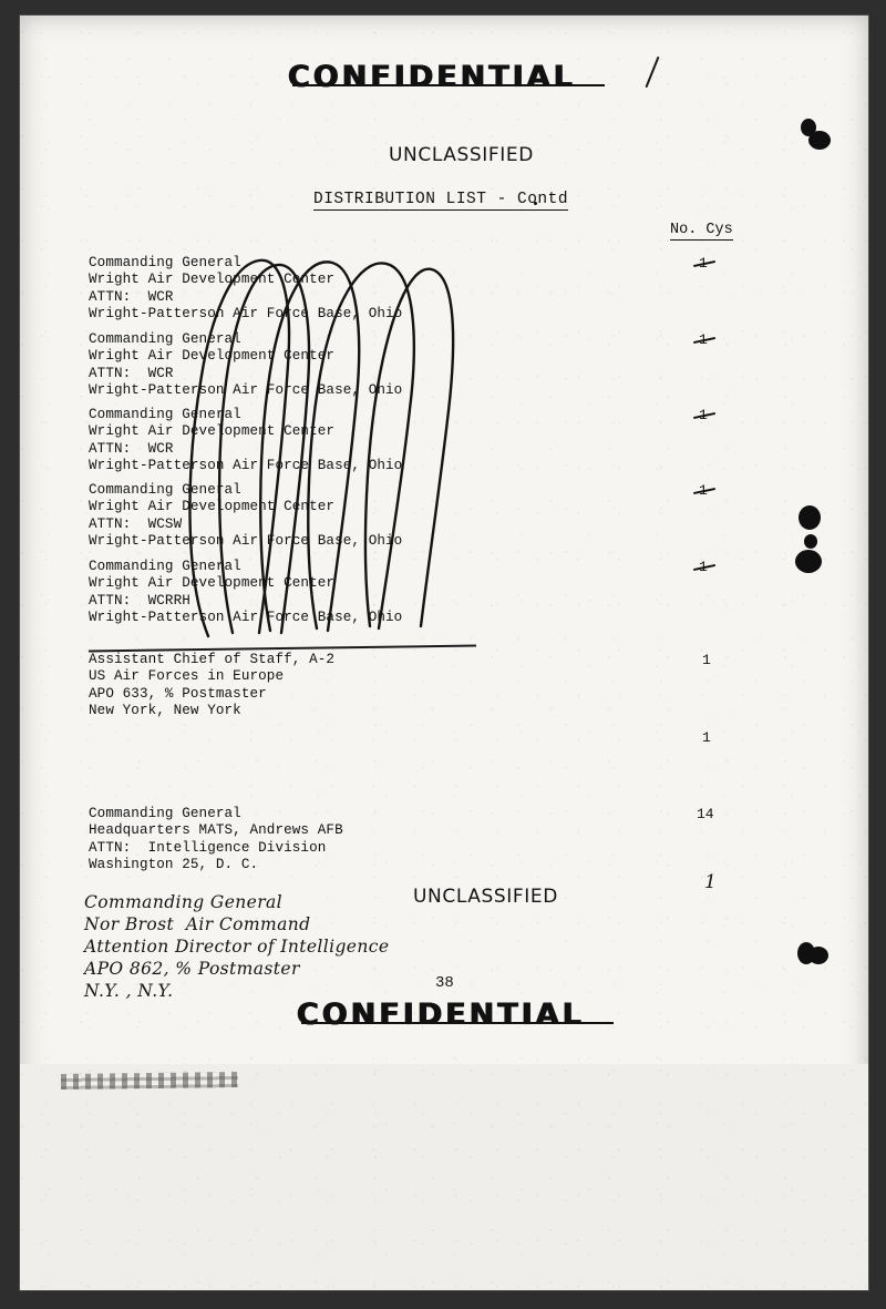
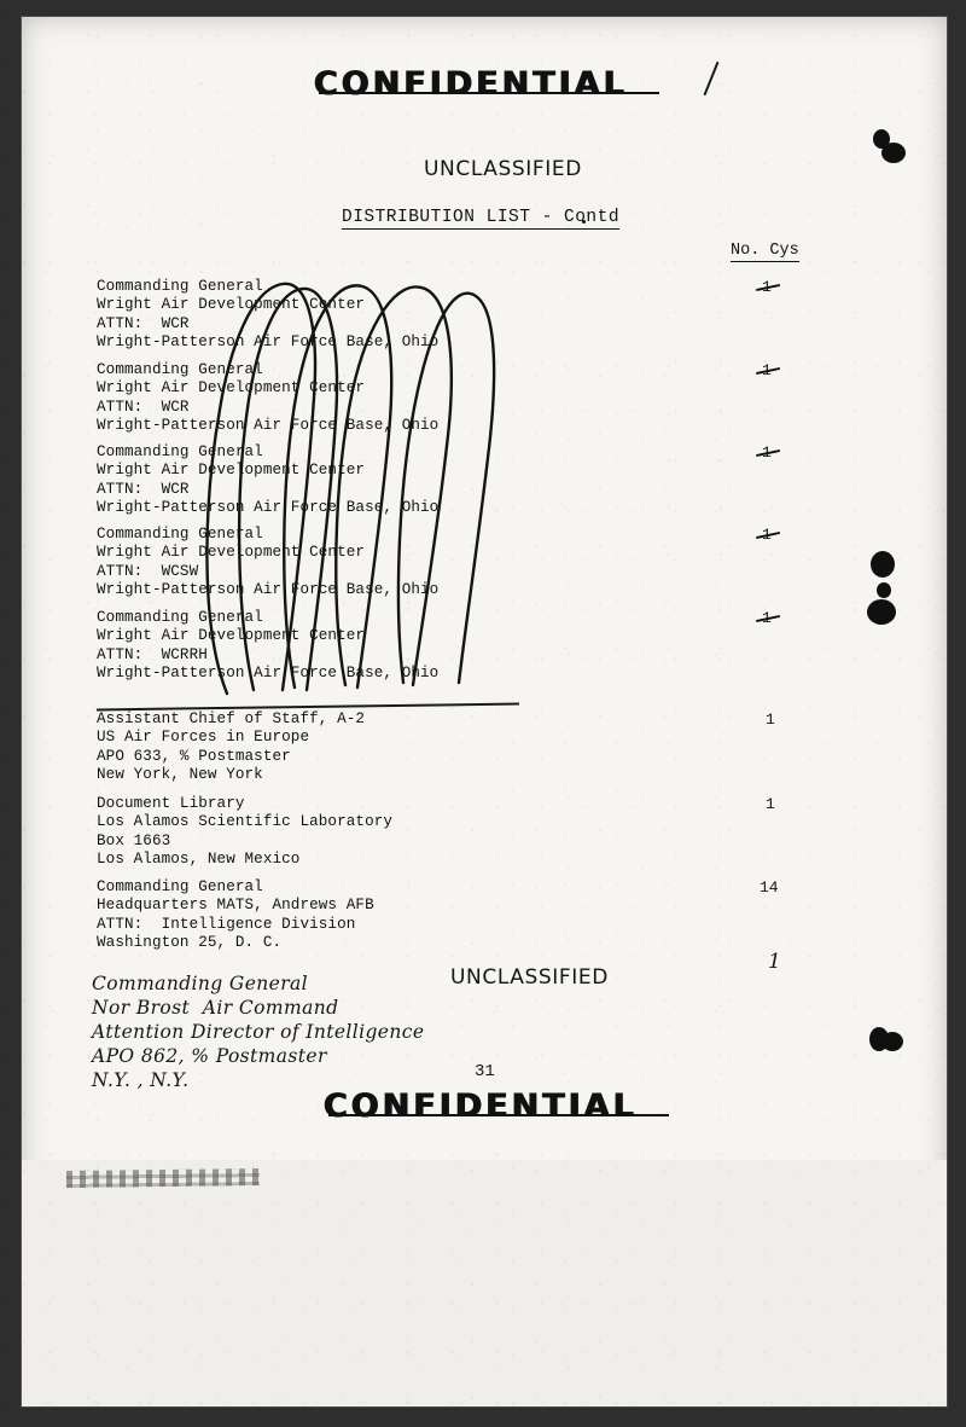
  CONFIDENTIAL
  UNCLASSIFIED
  DISTRIBUTION LIST - Contd
  No. Cys
  Commanding General
  Wright Air Development Cnter
  ATTN: WCR
  Wright-Patterson Air Foce Base Ohio
  1
  Commanding General
  Wright Air Developmententer
  ATTN: WCR
  Wright-Patterson Air Force Base, Ohio
  1
  Commanding Gneral
  Wright Air Dveopmet Ceer
  ATTN: WCR
  Wright-Patterso Air Frce Base, Ohio
  1
  Commanding Geneal
  Wright Air Deveopment Cnter
  ATTN: WCSW
  Wright-Patterso Airorce Bae, Ohio
  1
  Commanding General
  Wright Air Dvelopmetenter
  ATTN: WCRRH
  Wright-Patteron Air Force Bse, Oio
  1
  Assistant Chief of Staff, A-2
  US Air Forces in Europe
  APO 633, % Postmaster
  New York, New York
  1
+ Document Library
+ Los Alamos Scientific Laboratory
+ Box 1663
+ Los Alamos, New Mexico
  1
  Commanding General
  Headquarters MATS, Andrews AFB
  ATTN: Intelligence Division
  Washington 25, D. C.
  14
  Commanding General
  Nor Brost Air Command
  Attention Director of Intelligence
  APO 862, % Postmaster
  N.Y. , N.Y.
  1
  UNCLASSIFIED
- 38
+ 31
  CONFIDENTIAL
